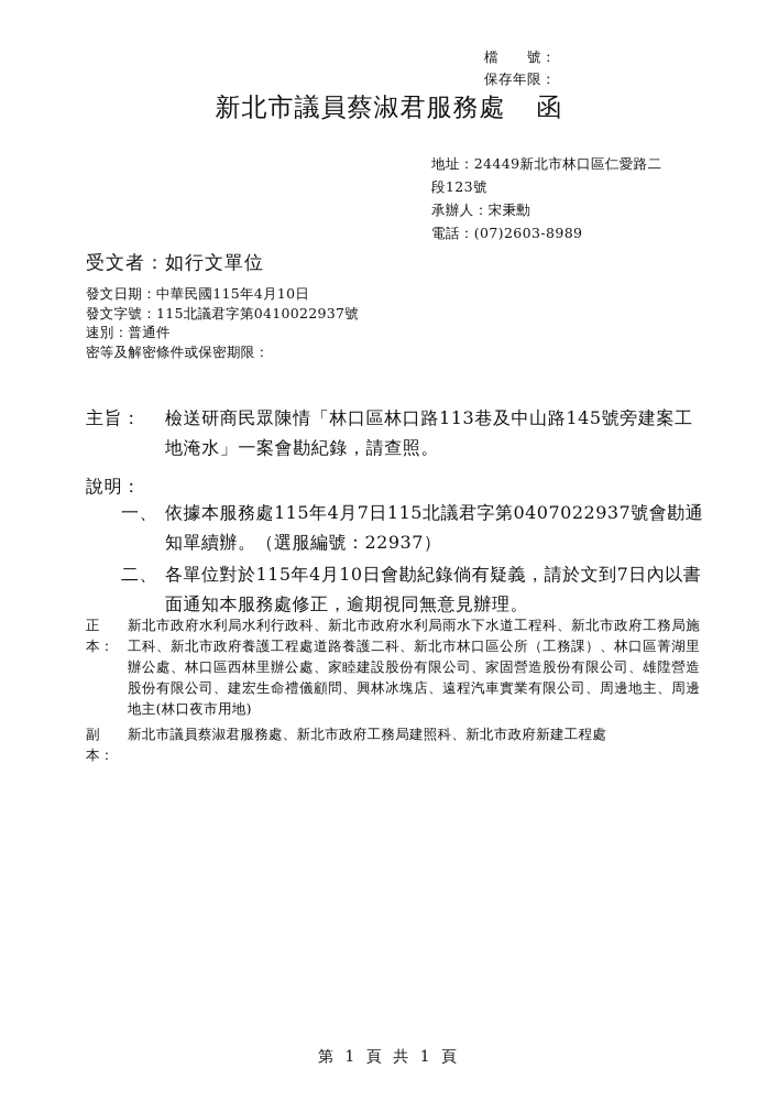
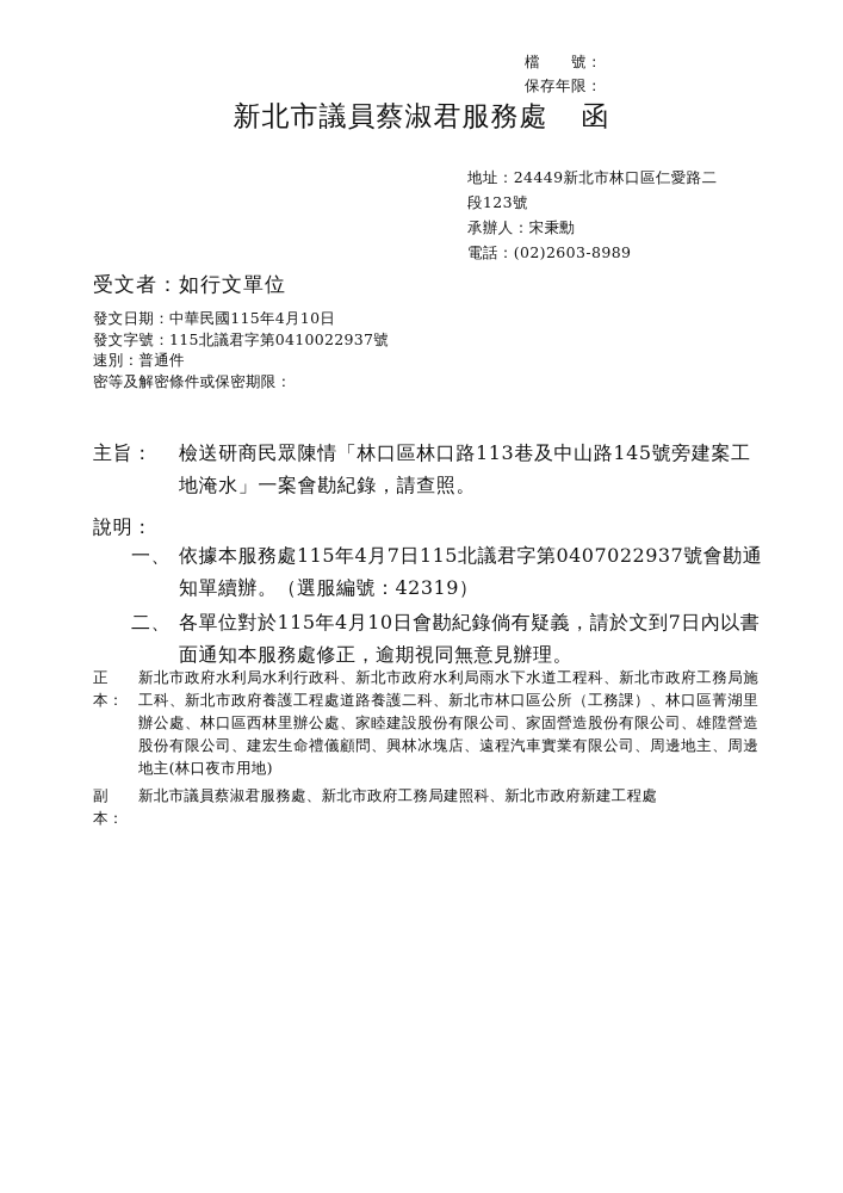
  檔 號：
  保存年限：
  新北市議員蔡淑君服務處 函
  地址：24449新北市林口區仁愛路二
  段123號
  承辦人：宋秉勳
- 電話：(07)2603-8989
+ 電話：(02)2603-8989
  受文者：如行文單位
  發文日期：中華民國115年4月10日
  發文字號：115北議君字第0410022937號
  速別：普通件
  密等及解密條件或保密期限：
  主旨：
  檢送研商民眾陳情「林口區林口路113巷及中山路145號旁建案工地淹水」一案會勘紀錄，請查照。
  說明：
  一、
- 依據本服務處115年4月7日115北議君字第0407022937號會勘通知單續辦。（選服編號：22937）
+ 依據本服務處115年4月7日115北議君字第0407022937號會勘通知單續辦。（選服編號：42319）
  二、
  各單位對於115年4月10日會勘紀錄倘有疑義，請於文到7日內以書面通知本服務處修正，逾期視同無意見辦理。
  正本：
  新北市政府水利局水利行政科、新北市政府水利局雨水下水道工程科、新北市政府工務局施工科、新北市政府養護工程處道路養護二科、新北市林口區公所（工務課）、林口區菁湖里辦公處、林口區西林里辦公處、家睦建設股份有限公司、家固營造股份有限公司、雄陞營造股份有限公司、建宏生命禮儀顧問、興林冰塊店、遠程汽車實業有限公司、周邊地主、周邊地主(林口夜市用地)
  副本：
  新北市議員蔡淑君服務處、新北市政府工務局建照科、新北市政府新建工程處
- 第 1 頁 共 1 頁
